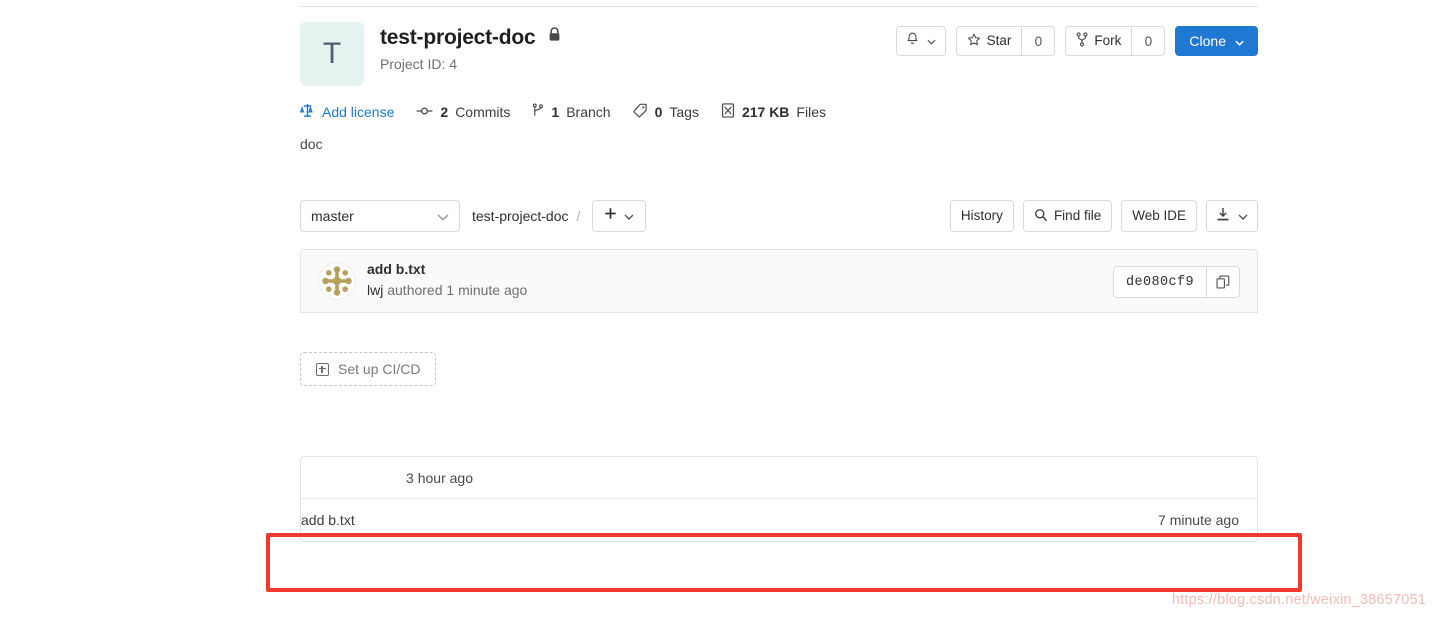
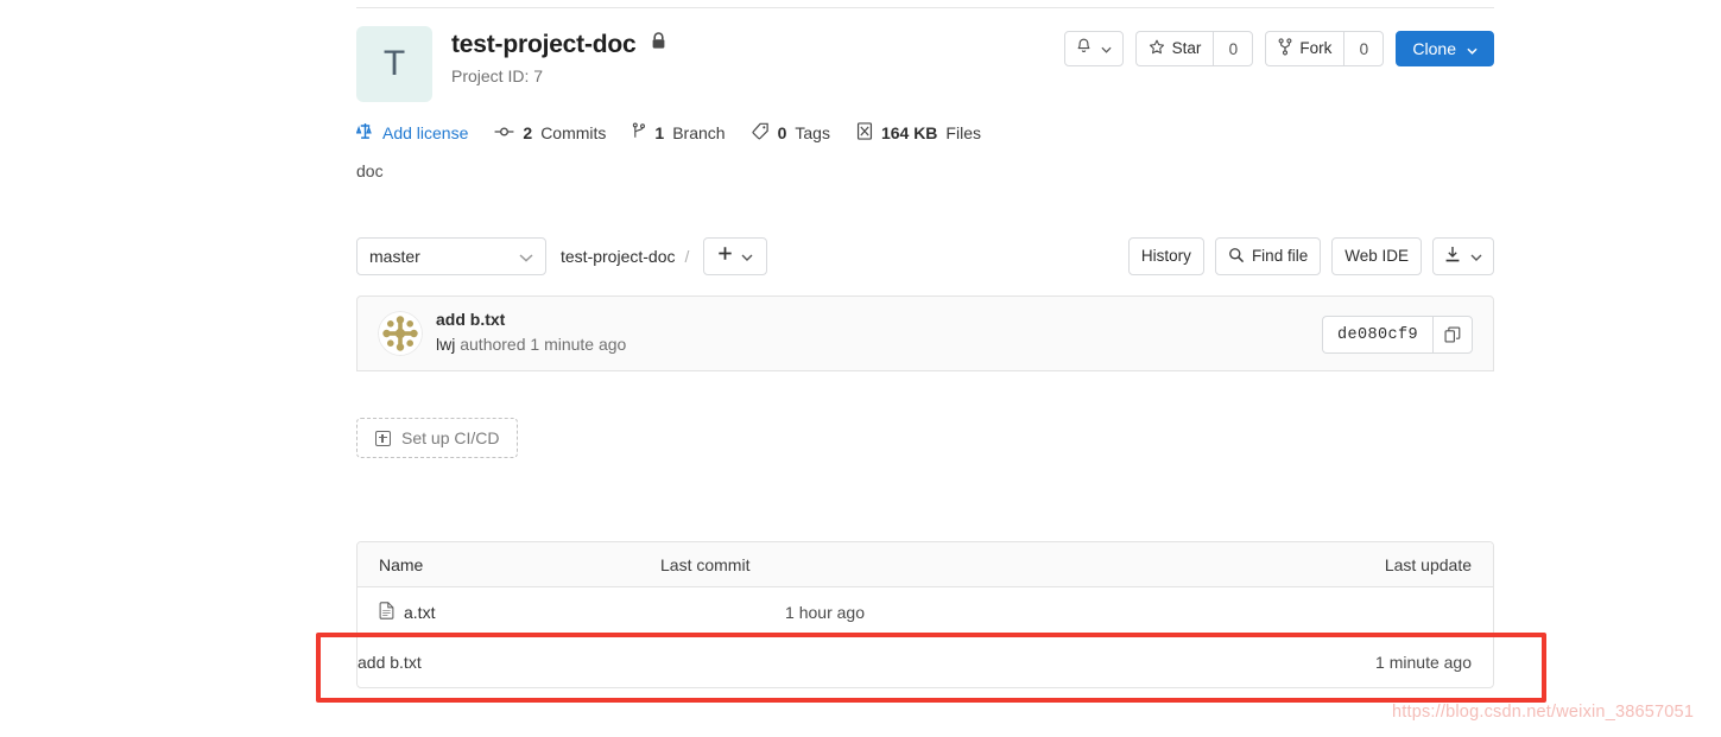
  T
  test-project-doc
- Project ID: 4
+ Project ID: 7
  Star
  0
  Fork
  0
  Clone
  Add license
  2
  Commits
  1
  Branch
  0
  Tags
- 217 KB
+ 164 KB
  Files
  doc
  master
  test-project-doc
  /
  History
  Find file
  Web IDE
  add b.txt
  lwj authored 1 minute ago
  de080cf9
  Set up CI/CD
+ Name
+ Last commit
+ Last update
+ a.txt
- 3 hour ago
+ 1 hour ago
  add b.txt
- 7 minute ago
+ 1 minute ago
  https://blog.csdn.net/weixin_38657051
